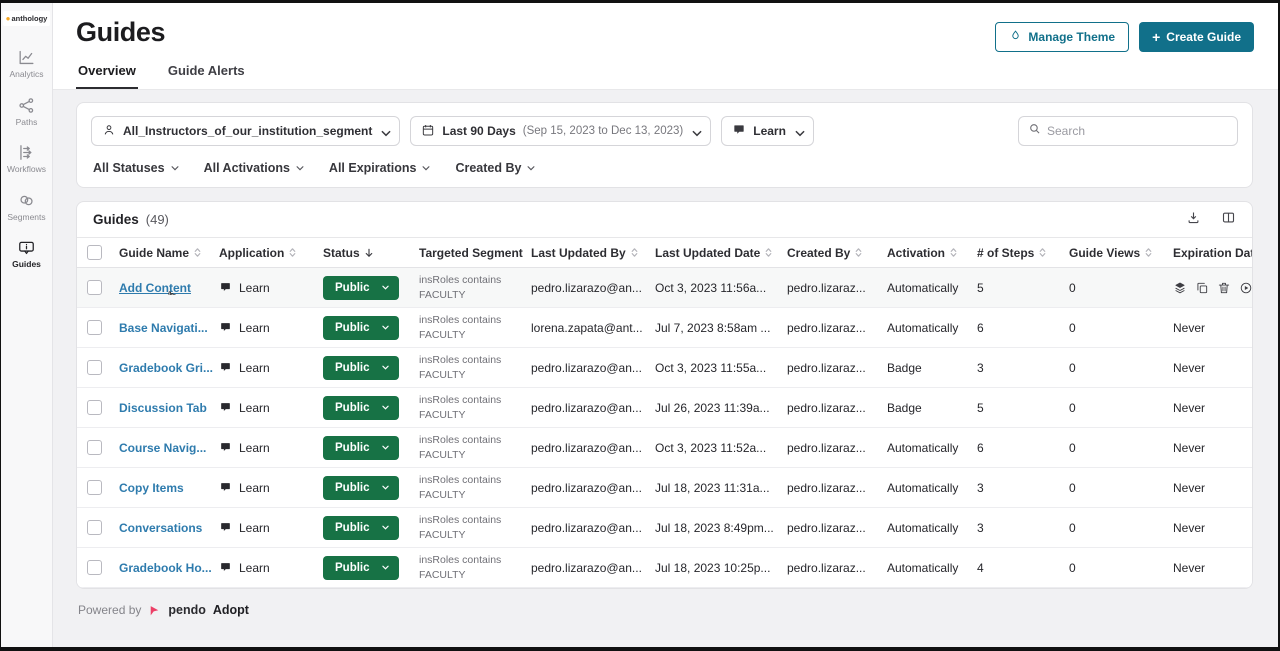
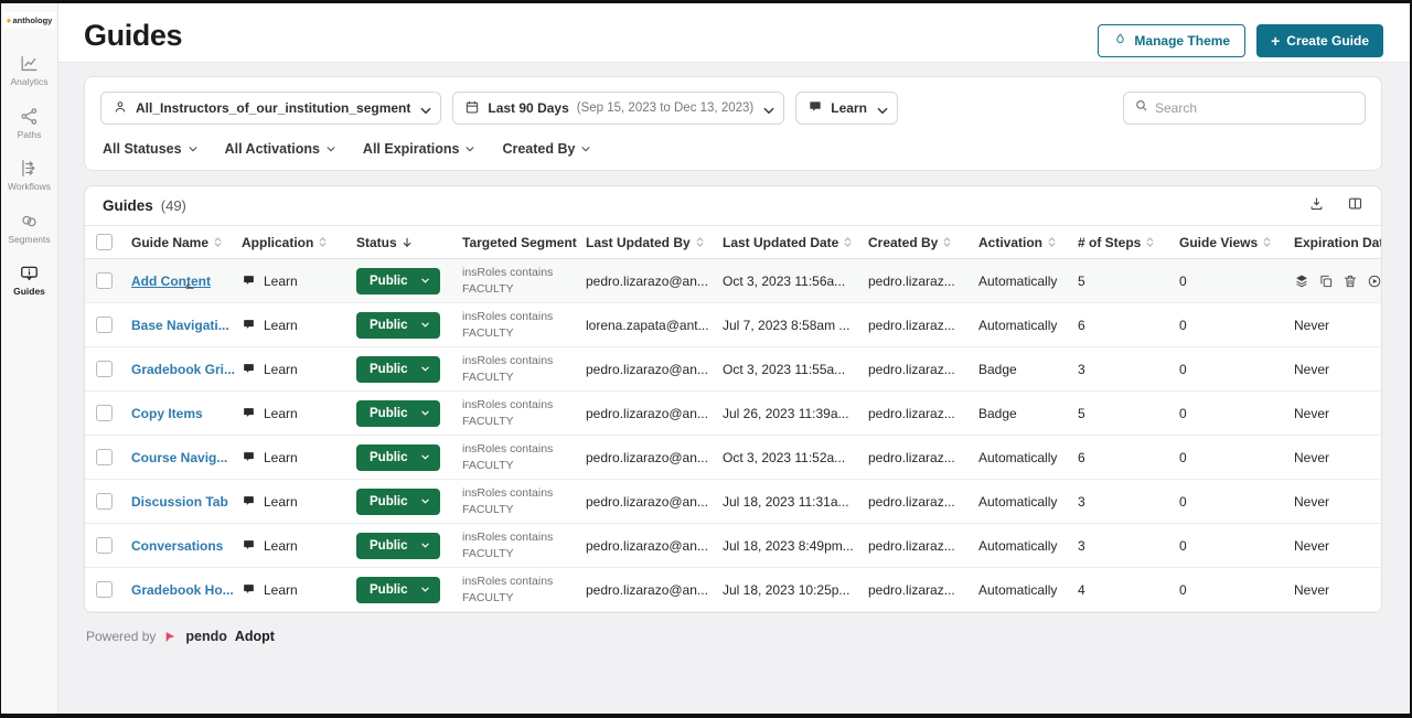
  ●
  anthology
  Analytics
  Paths
  Workflows
  Segments
  Guides
  Guides
  Manage Theme
  +
  Create Guide
- Overview
- Guide Alerts
  All_Instructors_of_our_institution_segment
  Last 90 Days
  (Sep 15, 2023 to Dec 13, 2023)
  Learn
  Search
  All Statuses
  All Activations
  All Expirations
  Created By
  Guides
  (49)
  Guide Name
  Application
  Status
  Targeted Segment
  Last Updated By
  Last Updated Date
  Created By
  Activation
  # of Steps
  Guide Views
  Expiration Da
  Add Content
  Learn
  Public
  insRoles contains
  FACULTY
  pedro.lizarazo@an...
  Oct 3, 2023 11:56a...
  pedro.lizaraz...
  Automatically
  5
  0
  Base Navigati...
  Learn
  Public
  insRoles contains
  FACULTY
  lorena.zapata@ant...
  Jul 7, 2023 8:58am ...
  pedro.lizaraz...
  Automatically
  6
  0
  Never
  Gradebook Gri...
  Learn
  Public
  insRoles contains
  FACULTY
  pedro.lizarazo@an...
  Oct 3, 2023 11:55a...
  pedro.lizaraz...
  Badge
  3
  0
  Never
- Discussion Tab
+ Copy Items
  Learn
  Public
  insRoles contains
  FACULTY
  pedro.lizarazo@an...
  Jul 26, 2023 11:39a...
  pedro.lizaraz...
  Badge
  5
  0
  Never
  Course Navig...
  Learn
  Public
  insRoles contains
  FACULTY
  pedro.lizarazo@an...
  Oct 3, 2023 11:52a...
  pedro.lizaraz...
  Automatically
  6
  0
  Never
- Copy Items
+ Discussion Tab
  Learn
  Public
  insRoles contains
  FACULTY
  pedro.lizarazo@an...
  Jul 18, 2023 11:31a...
  pedro.lizaraz...
  Automatically
  3
  0
  Never
  Conversations
  Learn
  Public
  insRoles contains
  FACULTY
  pedro.lizarazo@an...
  Jul 18, 2023 8:49pm...
  pedro.lizaraz...
  Automatically
  3
  0
  Never
  Gradebook Ho...
  Learn
  Public
  insRoles contains
  FACULTY
  pedro.lizarazo@an...
  Jul 18, 2023 10:25p...
  pedro.lizaraz...
  Automatically
  4
  0
  Never
  Powered by
  pendo
  Adopt
